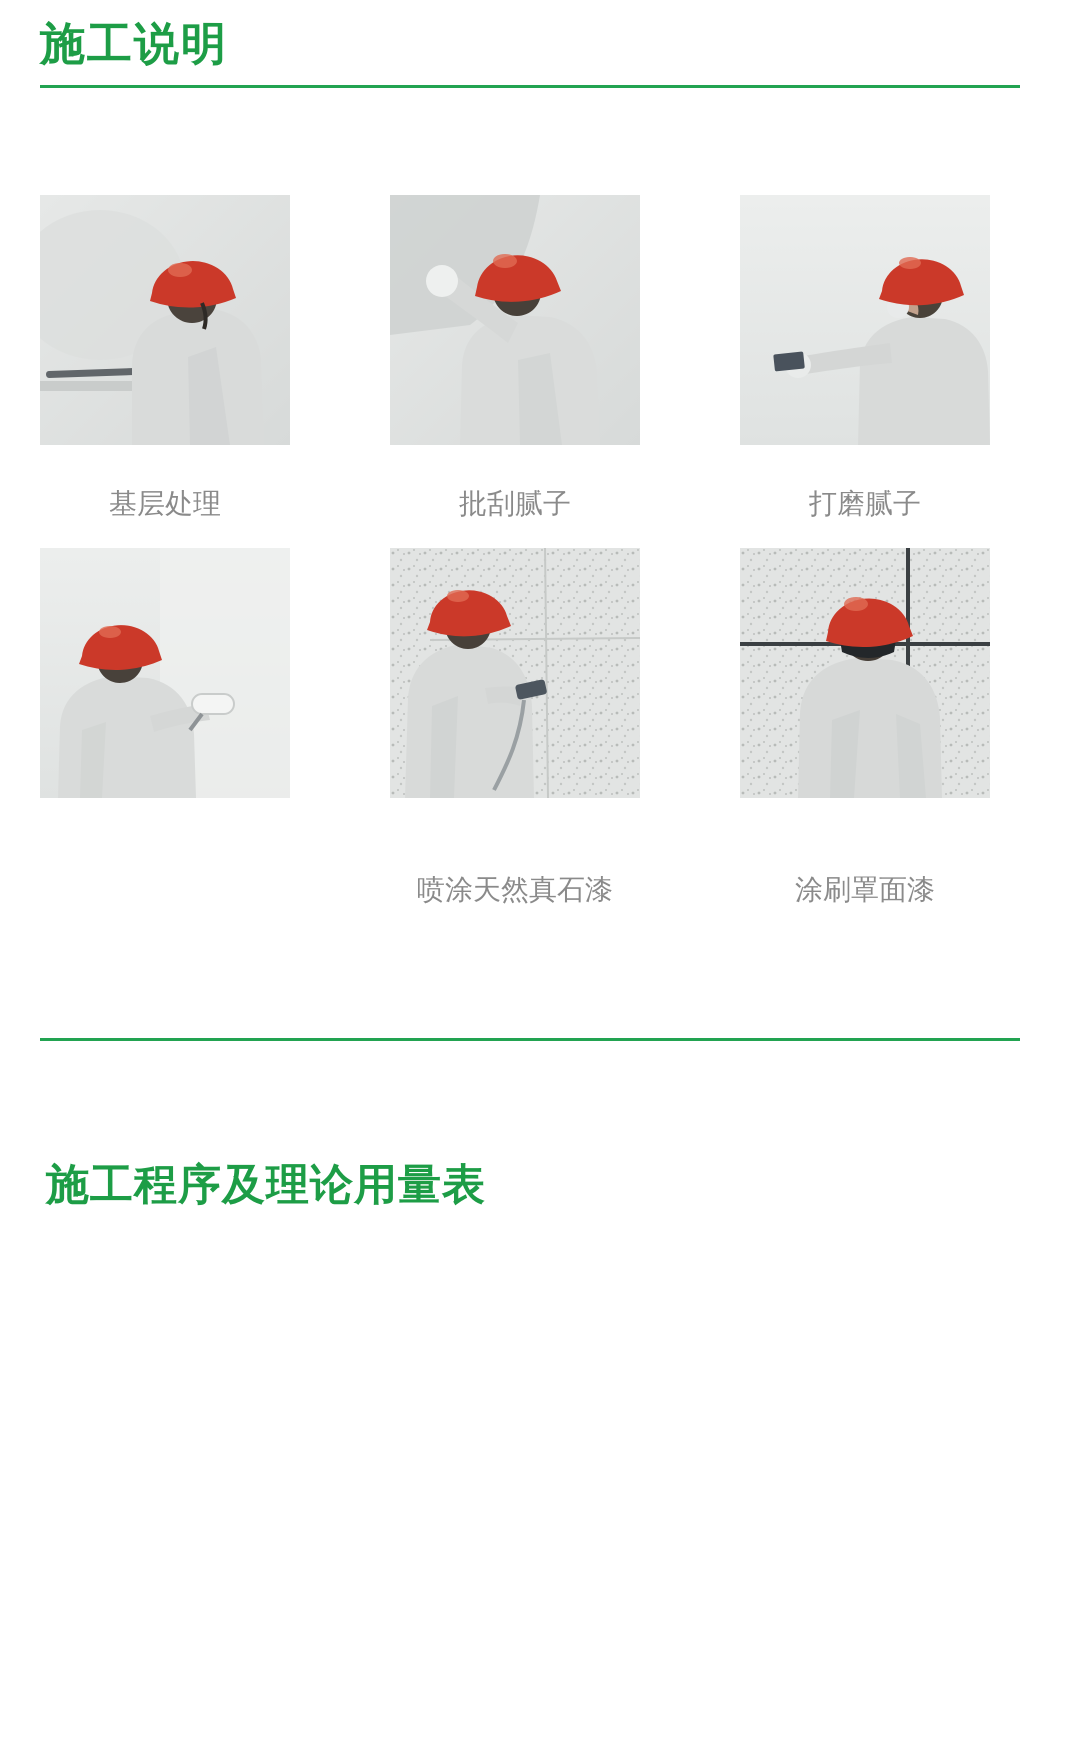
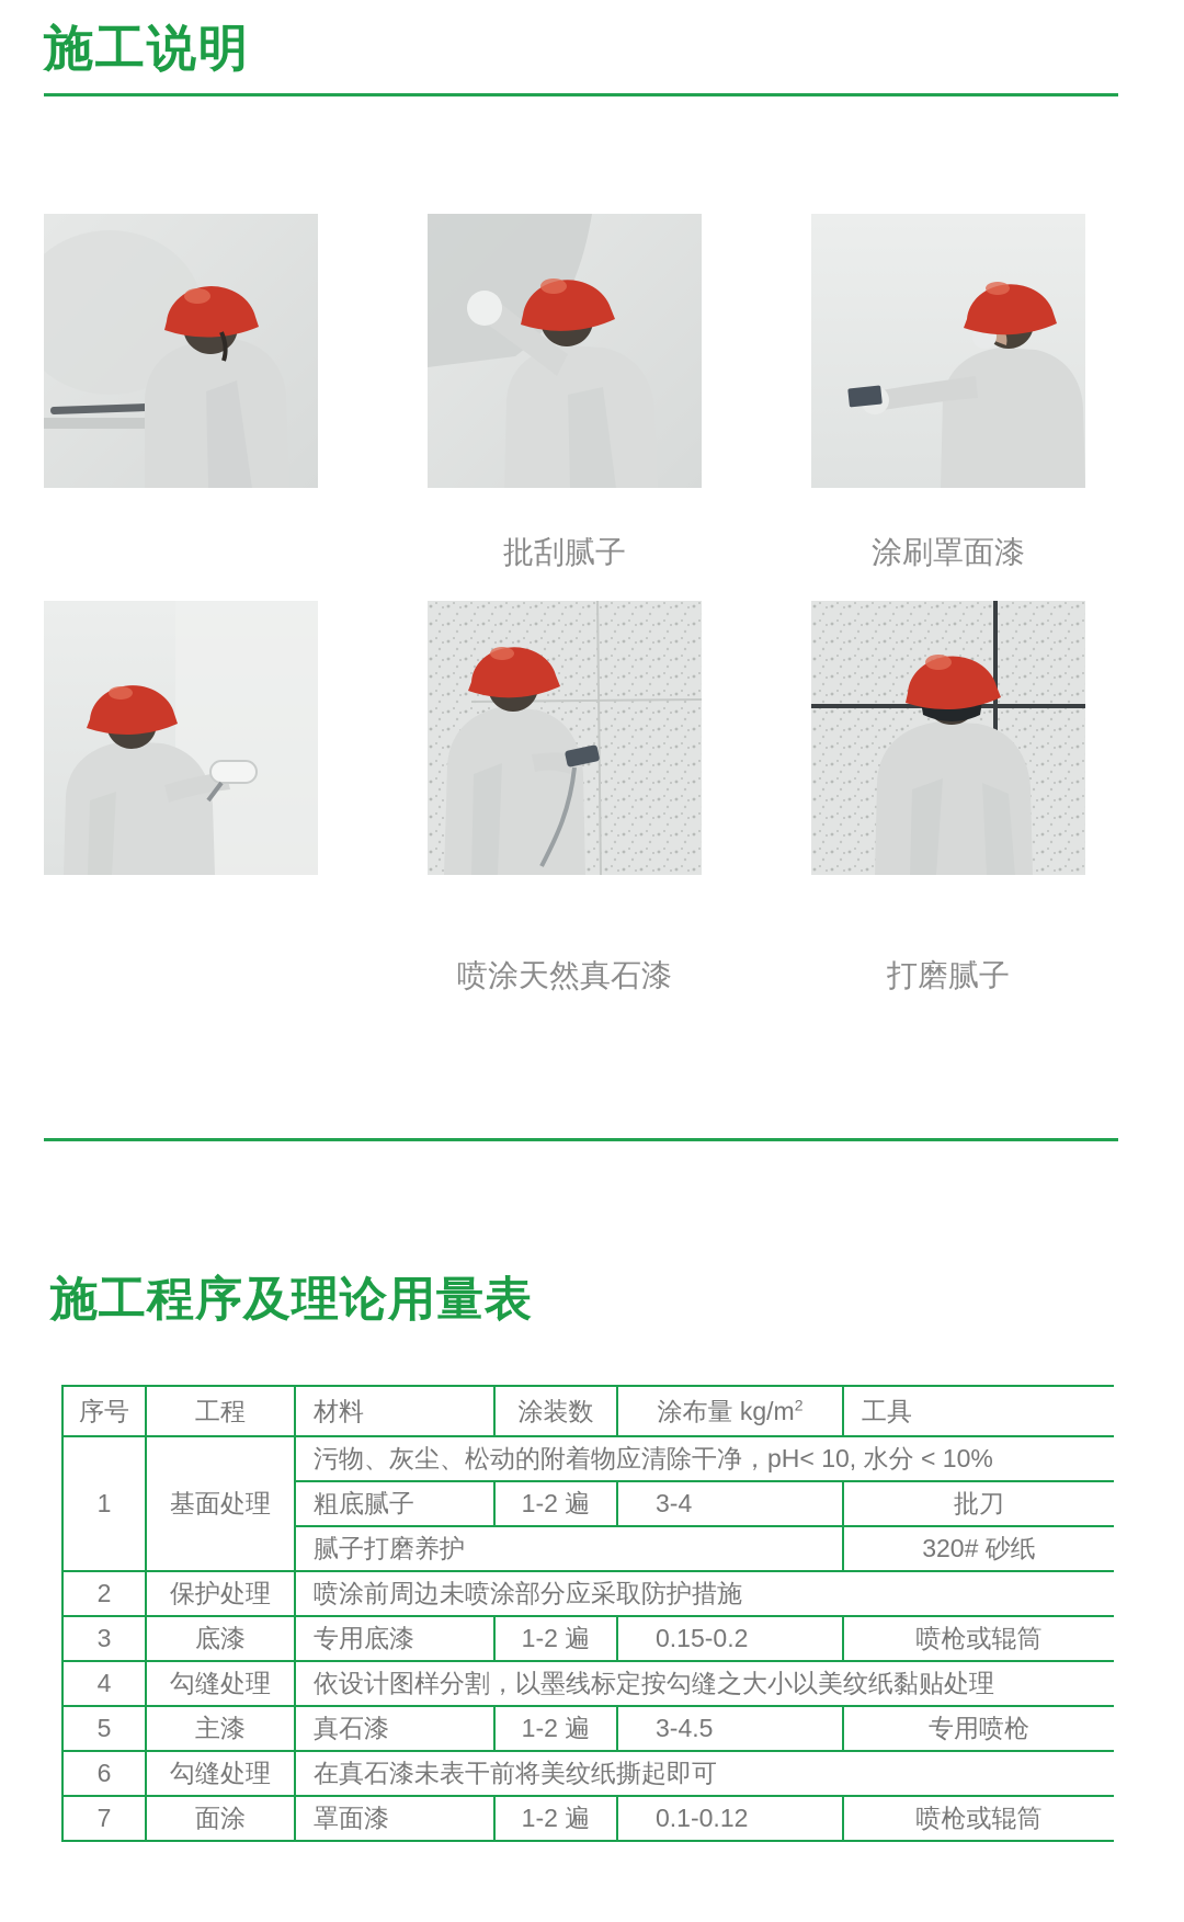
  施工说明
- 基层处理
  批刮腻子
- 打磨腻子
+ 涂刷罩面漆
  喷涂天然真石漆
- 涂刷罩面漆
+ 打磨腻子
  施工程序及理论用量表
+ 序号	工程	材料	涂装数	涂布量 kg/m2	工具
+ 1	基面处理	污物、灰尘、松动的附着物应清除干净，pH< 10, 水分 < 10%
+ 粗底腻子	1-2 遍	3-4	批刀
+ 腻子打磨养护	320# 砂纸
+ 2	保护处理	喷涂前周边未喷涂部分应采取防护措施
+ 3	底漆	专用底漆	1-2 遍	0.15-0.2	喷枪或辊筒
+ 4	勾缝处理	依设计图样分割，以墨线标定按勾缝之大小以美纹纸黏贴处理
+ 5	主漆	真石漆	1-2 遍	3-4.5	专用喷枪
+ 6	勾缝处理	在真石漆未表干前将美纹纸撕起即可
+ 7	面涂	罩面漆	1-2 遍	0.1-0.12	喷枪或辊筒
